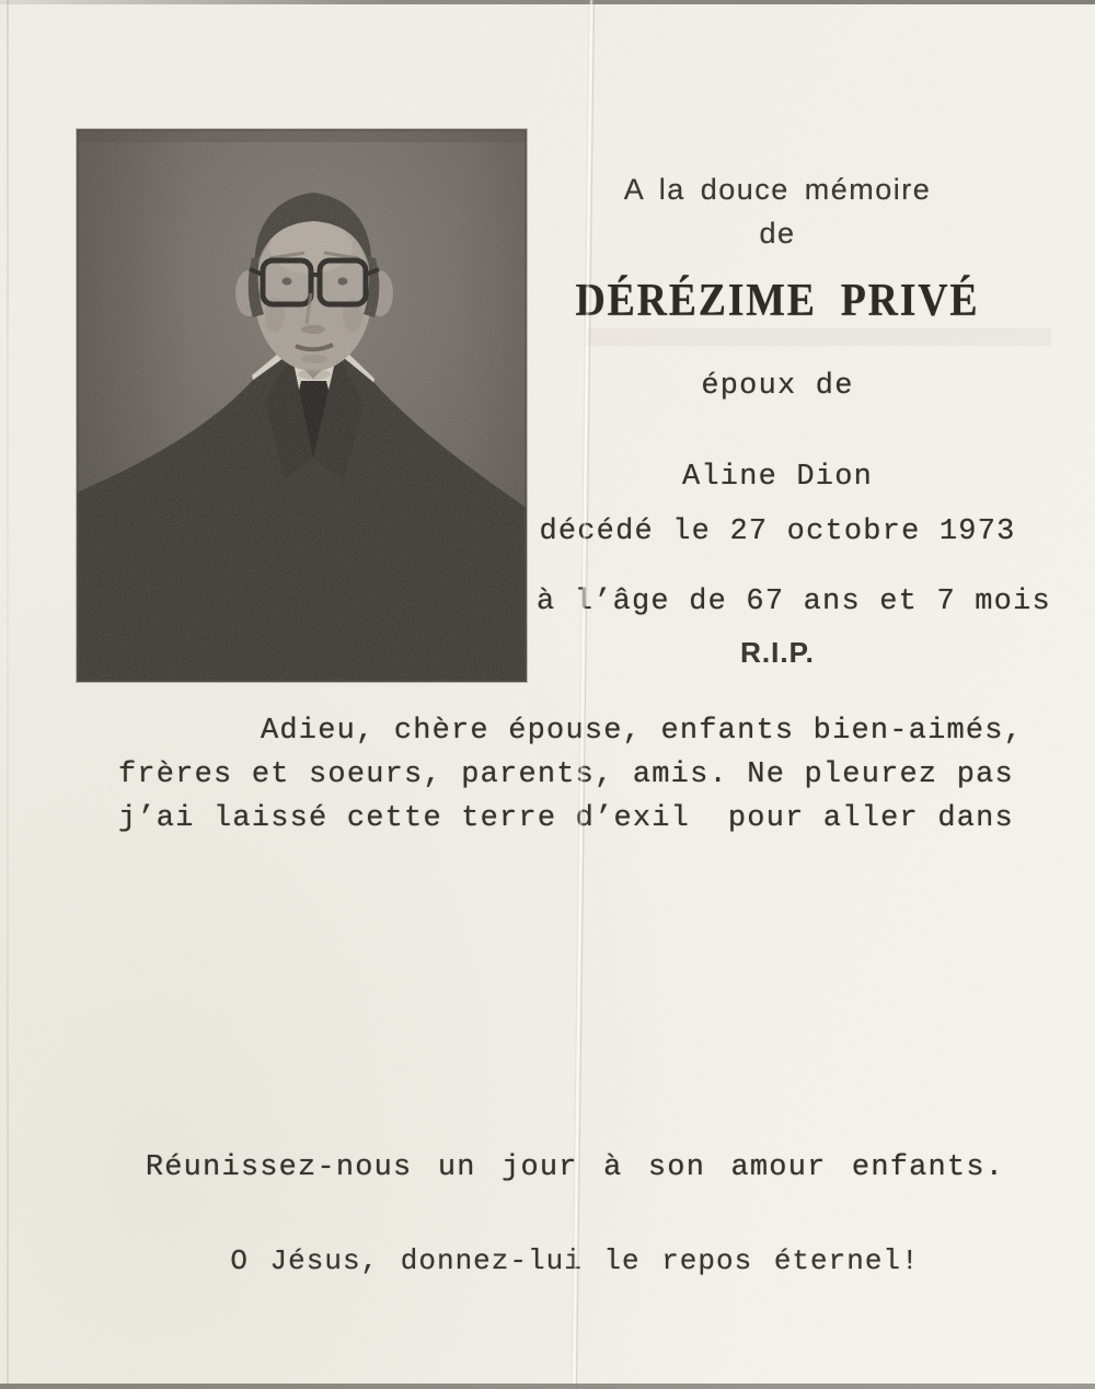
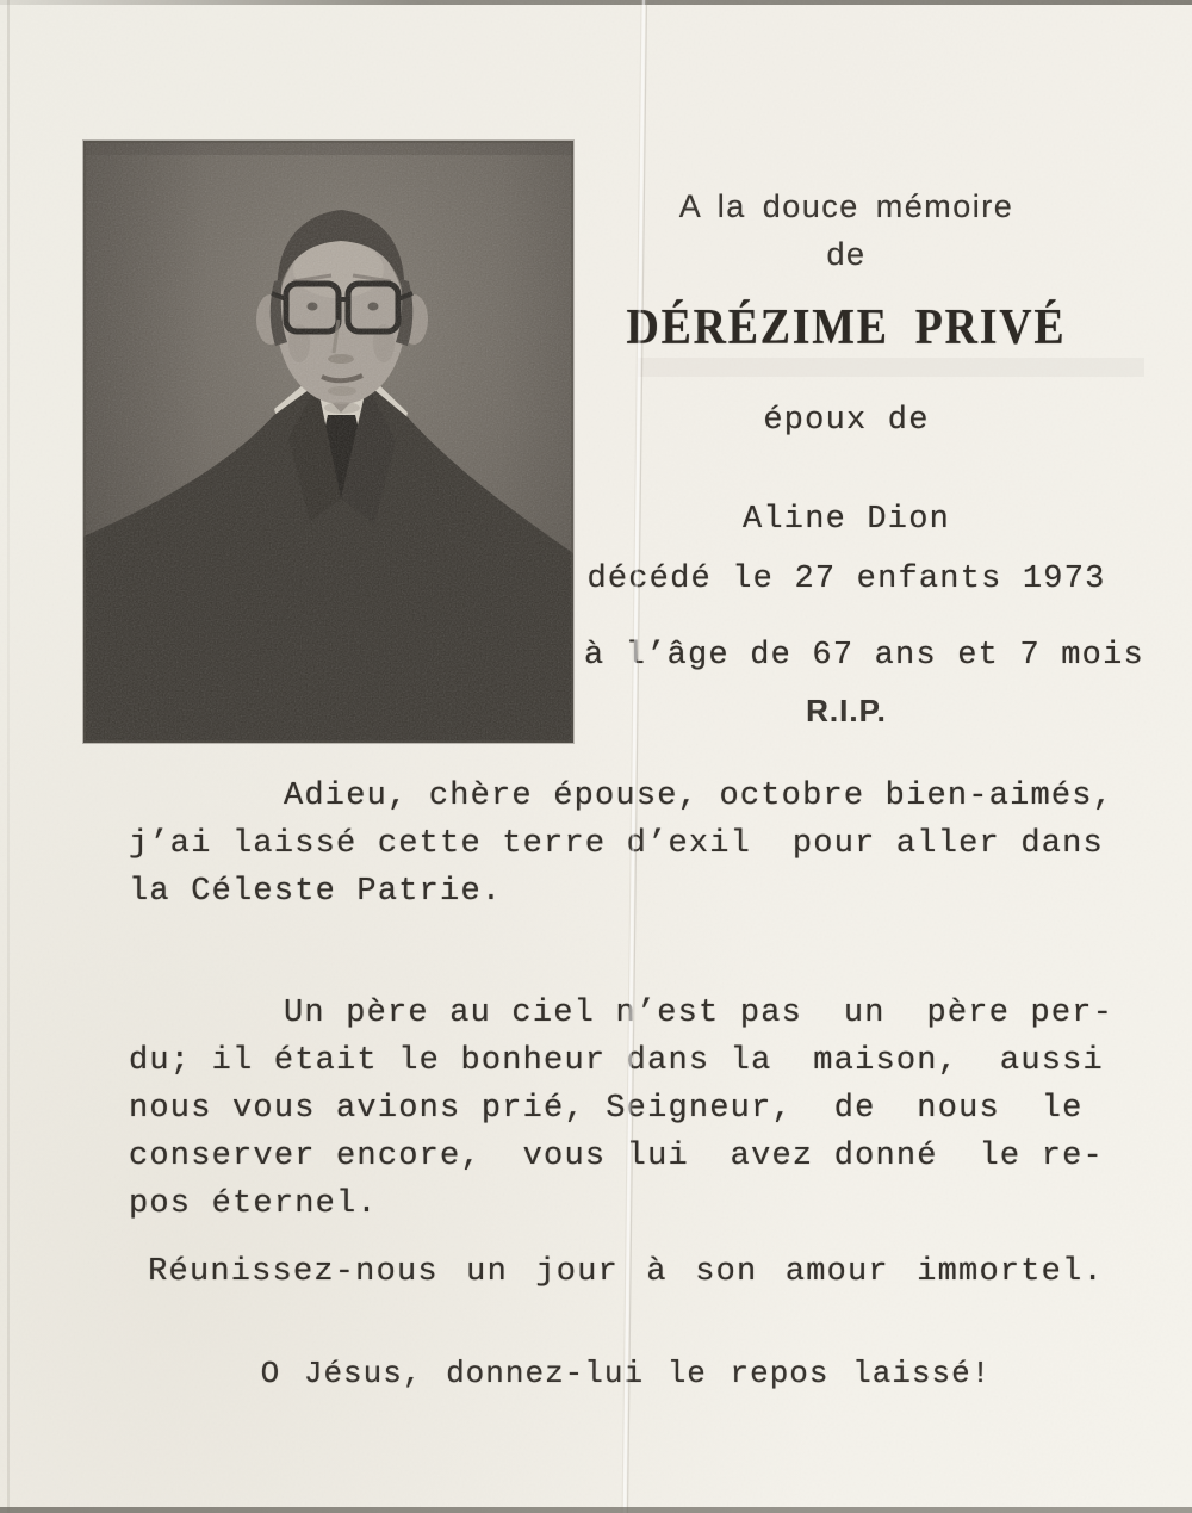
  A la douce mémoire
  de
  DÉRÉZIME PRIVÉ
  époux de
  Aline Dion
- décédé le 27 octobre 1973
+ décédé le 27 enfants 1973
  à l’âge de 67 ans et 7 mo
  R.I.P.
- Adieu, chère épouse, enfants bien-aimés,
+ Adieu, chère épouse, octobre bien-aimés,
- frères et soeurs, parents, amis. Ne pleurez pas
  j’ai laissé cette terre d’exil pour aller dans
+ la Céleste Patrie.
+ Un père au ciel n’est pas un père per-
+ du; il était le bonheur dans la maison, aussi
+ nous vous avions prié, Seigneur, de nous le
+ conserver encore, vous lui avez donné le re-
+ pos éternel.
- Réunissez-nous un jour à son amour enfants.
+ Réunissez-nous un jour à son amour immortel.
- O Jésus, donnez-lui le repos éternel!
+ O Jésus, donnez-lui le repos laissé!
